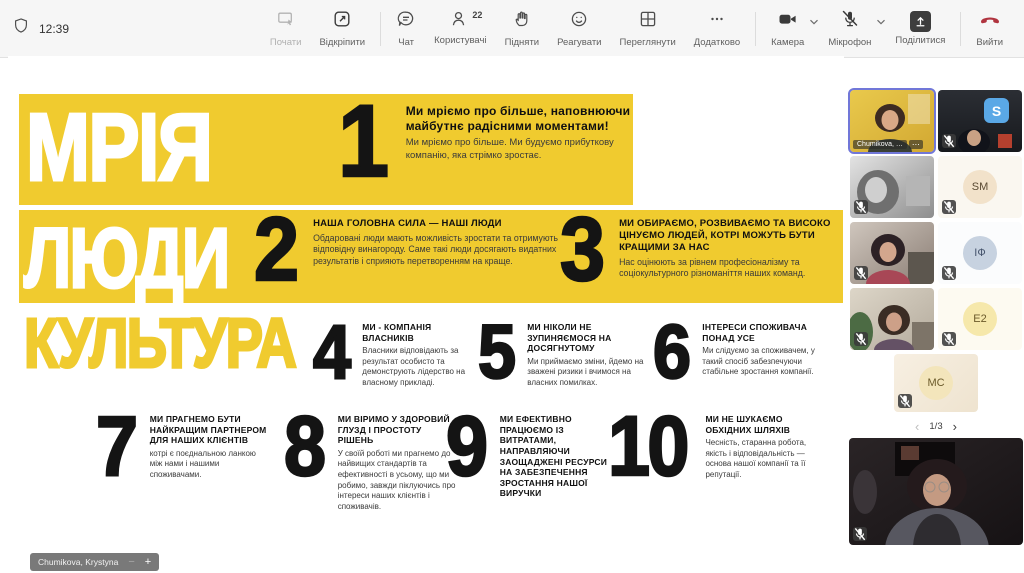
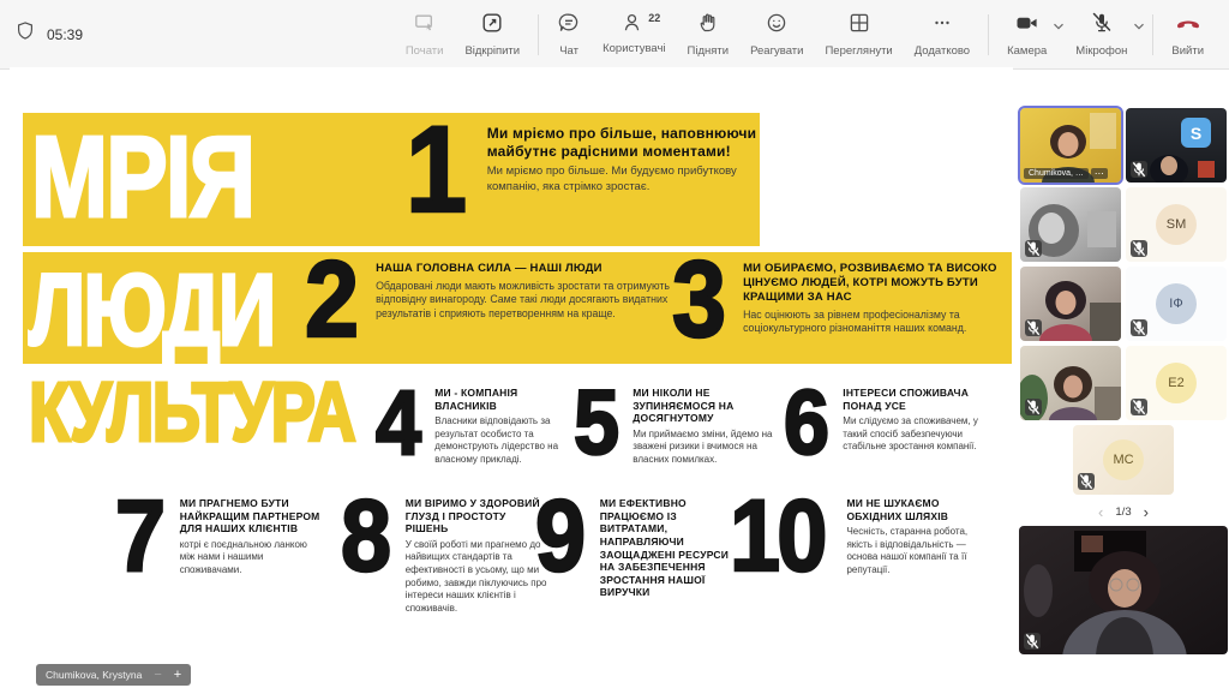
- 12:39
+ 05:39
  Почати
  Відкріпити
  Чат
  22
  Користувачі
  Підняти
  Реагувати
  Переглянути
  Додатково
  Камера
  Мікрофон
- Поділитися
  Вийти
  МРІЯ
  ЛЮДИ
  КУЛЬТУРА
  1
  Ми мріємо про більше, наповнюючи майбутнє радісними моментами!
  Ми мріємо про більше. Ми будуємо прибуткову компанію, яка стрімко зростає.
  2
  НАША ГОЛОВНА СИЛА — НАШІ ЛЮДИ
  Обдаровані люди мають можливість зростати та отримують відповідну винагороду. Саме такі люди досягають видатних результатів і сприяють перетворенням на краще.
  3
  МИ ОБИРАЄМО, РОЗВИВАЄМО ТА ВИСОКО ЦІНУЄМО ЛЮДЕЙ, КОТРІ МОЖУТЬ БУТИ КРАЩИМИ ЗА НАС
  Нас оцінюють за рівнем професіоналізму та соціокультурного різноманіття наших команд.
  4
  МИ - КОМПАНІЯ ВЛАСНИКІВ
  Власники відповідають за результат особисто та демонструють лідерство на власному прикладі.
  5
  МИ НІКОЛИ НЕ ЗУПИНЯЄМОСЯ НА ДОСЯГНУТОМУ
  Ми приймаємо зміни, йдемо на зважені ризики і вчимося на власних помилках.
  6
  ІНТЕРЕСИ СПОЖИВАЧА ПОНАД УСЕ
  Ми слідуємо за споживачем, у такий спосіб забезпечуючи стабільне зростання компанії.
  7
  МИ ПРАГНЕМО БУТИ НАЙКРАЩИМ ПАРТНЕРОМ ДЛЯ НАШИХ КЛІЄНТІВ
  котрі є поєднальною ланкою між нами і нашими споживачами.
  8
  МИ ВІРИМО У ЗДОРОВИЙ ГЛУЗД І ПРОСТОТУ РІШЕНЬ
  У своїй роботі ми прагнемо до найвищих стандартів та ефективності в усьому, що ми робимо, завжди піклуючись про інтереси наших клієнтів і споживачів.
  9
  МИ ЕФЕКТИВНО ПРАЦЮЄМО ІЗ ВИТРАТАМИ, НАПРАВЛЯЮЧИ ЗАОЩАДЖЕНІ РЕСУРСИ НА ЗАБЕЗПЕЧЕННЯ ЗРОСТАННЯ НАШОЇ ВИРУЧКИ
  10
  МИ НЕ ШУКАЄМО ОБХІДНИХ ШЛЯХІВ
  Чесність, старанна робота, якість і відповідальність — основа нашої компанії та її репутації.
  ⋯
  S
  SM
  ІФ
  E2
  МС
  ‹
  1/3
  ›
  Chumikova, Krystyna
  −
  +
